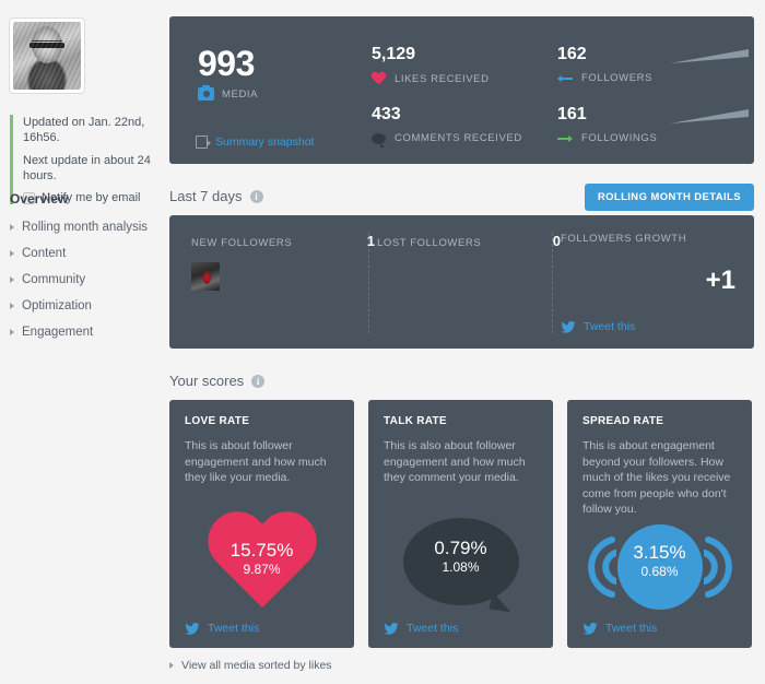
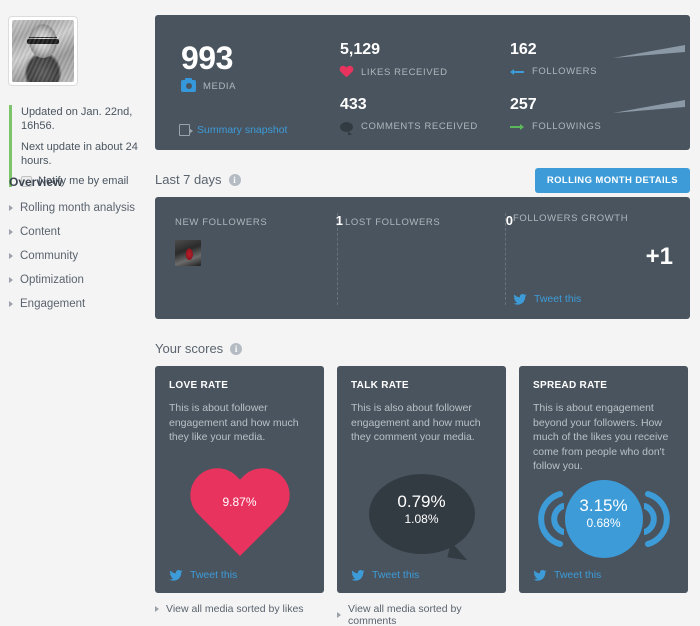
  Updated on Jan. 22nd, 16h56.
  Next update in about 24 hours.
  Notify me by email
  Overview
  Rolling month analysis
  Content
  Community
  Optimization
  Engagement
  993
  MEDIA
  Summary snapshot
  5,129
  LIKES RECEIVED
  433
  COMMENTS RECEIVED
  162
  FOLLOWERS
- 161
+ 257
  FOLLOWINGS
  Last 7 days
  i
  ROLLING MONTH DETAILS
  NEW FOLLOWERS
  1
  LOST FOLLOWERS
  0
  FOLLOWERS GROWTH
  +1
  Tweet this
  Your scores
  i
  LOVE RATE
  This is about follower engagement and how much they like your media.
- 15.75%
  9.87%
  Tweet this
  TALK RATE
  This is also about follower engagement and how much they comment your media.
  0.79%
  1.08%
  Tweet this
  SPREAD RATE
  This is about engagement beyond your followers. How much of the likes you receive come from people who don't follow you.
  3.15%
  0.68%
  Tweet this
  View all media sorted by likes
+ View all media sorted by comments
